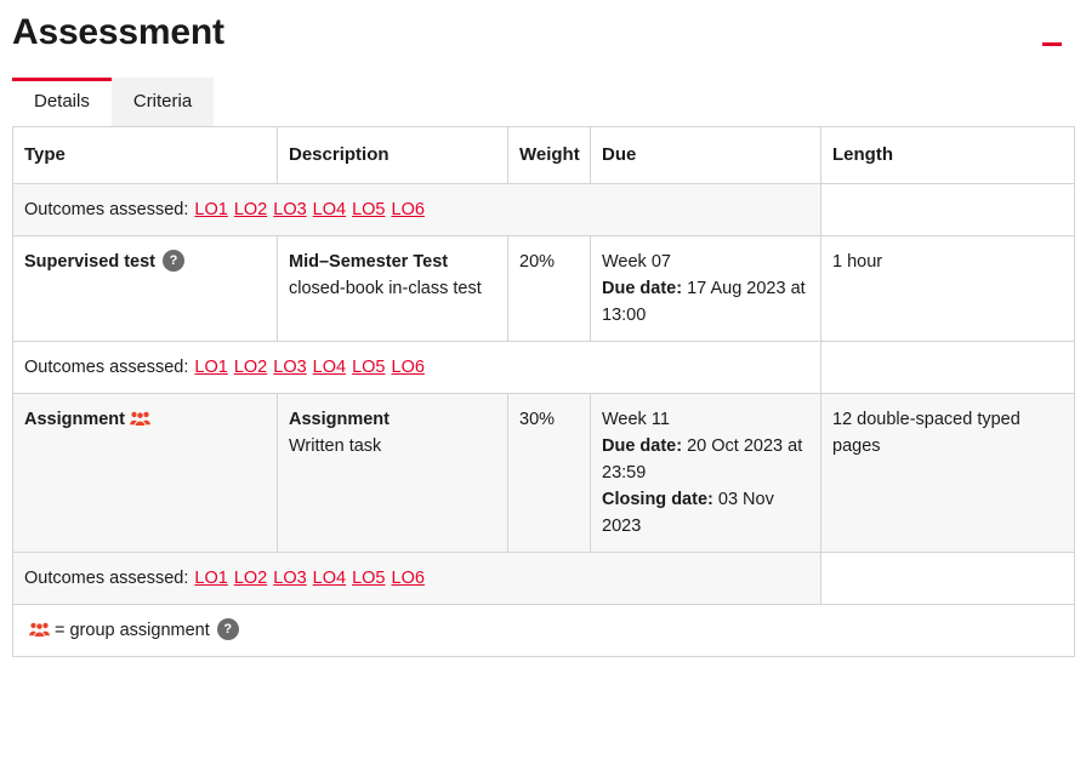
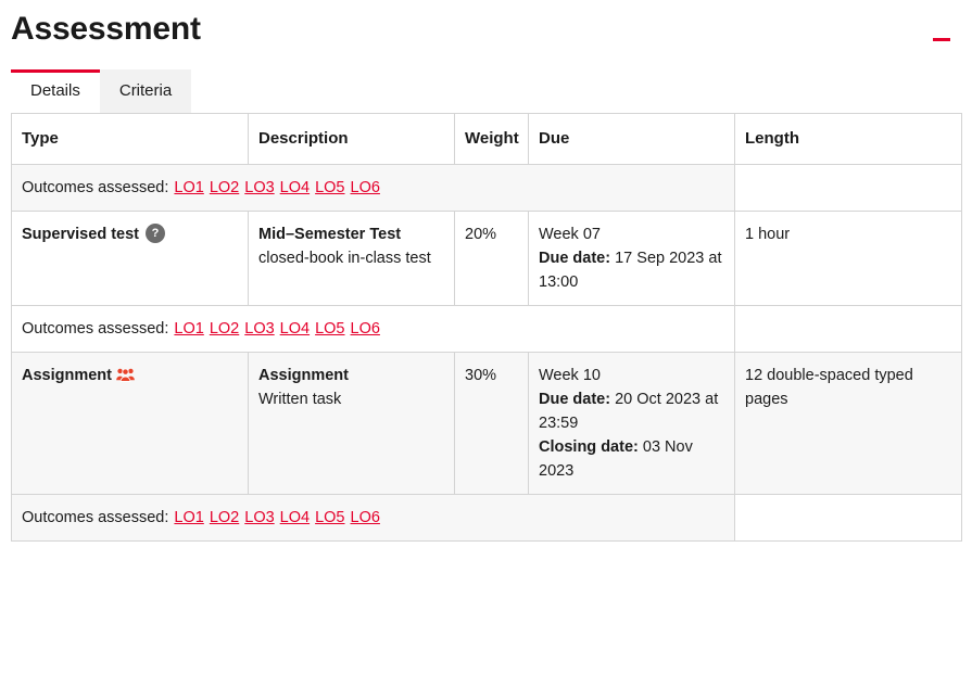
  Assessment
  Details
  Criteria
  Type	Description	Weight	Due	Length
  Outcomes assessed: LO1 LO2 LO3 LO4 LO5 LO6
- Supervised test ?	Mid–Semester Test closed-book in-class test	20%	Week 07 Due date: 17 Aug 2023 at 13:00	1 hour
+ Supervised test ?	Mid–Semester Test closed-book in-class test	20%	Week 07 Due date: 17 Sep 2023 at 13:00	1 hour
  Outcomes assessed: LO1 LO2 LO3 LO4 LO5 LO6
- Assignment	Assignment Written task	30%	Week 11 Due date: 20 Oct 2023 at 23:59 Closing date: 03 Nov 2023	12 double-spaced typed pages
+ Assignment	Assignment Written task	30%	Week 10 Due date: 20 Oct 2023 at 23:59 Closing date: 03 Nov 2023	12 double-spaced typed pages
  Outcomes assessed: LO1 LO2 LO3 LO4 LO5 LO6
- = group assignment ?
